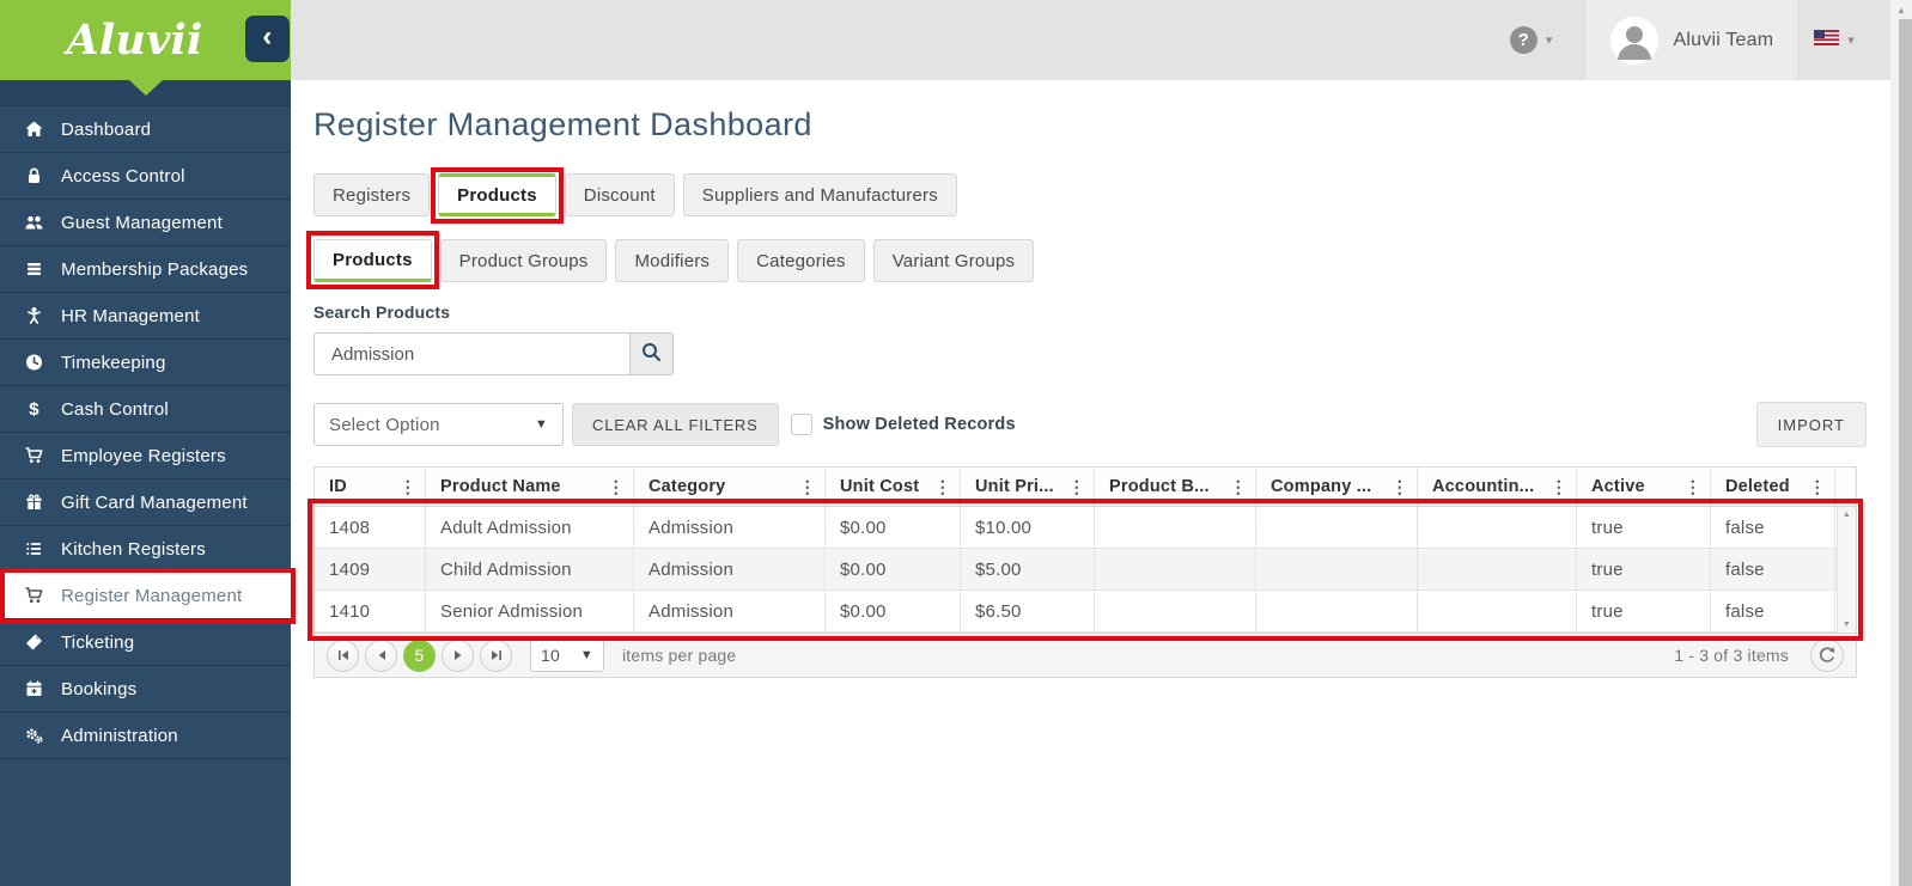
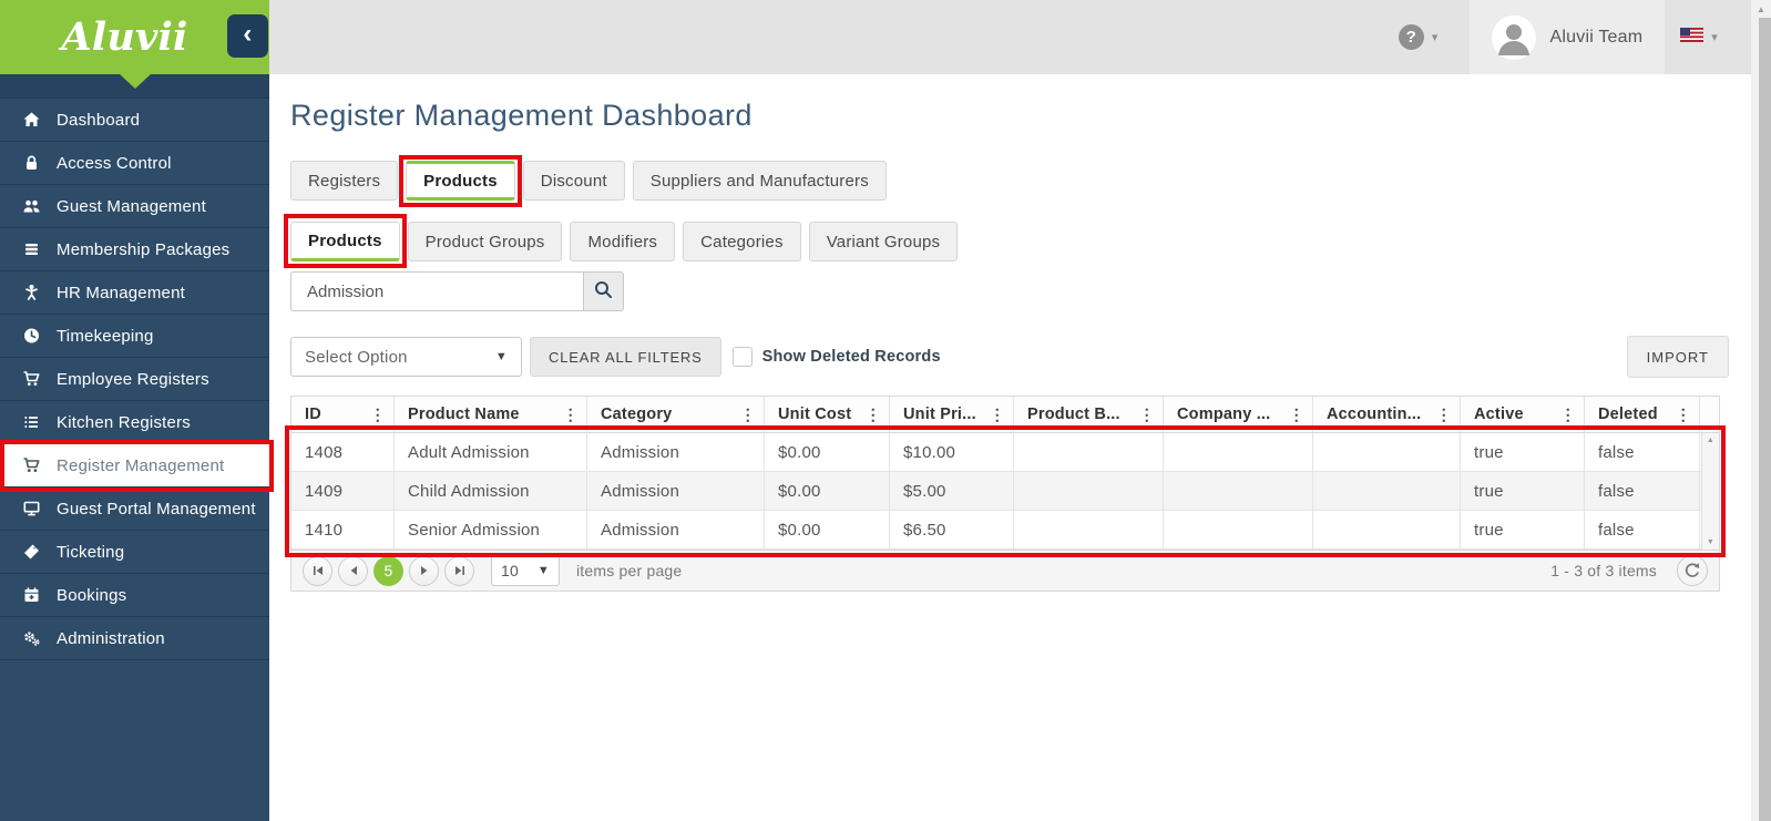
  Aluvii
  ‹
  Dashboard
  Access Control
  Guest Management
  Membership Packages
  HR Management
  Timekeeping
- $
- Cash Control
  Employee Registers
- Gift Card Management
  Kitchen Registers
  Register Management
+ Guest Portal Management
  Ticketing
  Bookings
  Administration
  ?
  ▾
  Aluvii Team
  ▾
  Register Management Dashboard
  Registers
  Products
  Discount
  Suppliers and Manufacturers
  Products
  Product Groups
  Modifiers
  Categories
  Variant Groups
- Search Products
  Admission
  Select Option
  ▼
  CLEAR ALL FILTERS
  Show Deleted Records
  IMPORT
  ID
  ⋮
  Product Name
  ⋮
  Category
  ⋮
  Unit Cost
  ⋮
  Unit Pri...
  ⋮
  Product B...
  ⋮
  Company ...
  ⋮
  Accountin...
  ⋮
  Active
  ⋮
  Deleted
  ⋮
  1408
  Adult Admission
  Admission
  $0.00
  $10.00
  true
  false
  1409
  Child Admission
  Admission
  $0.00
  $5.00
  true
  false
  1410
  Senior Admission
  Admission
  $0.00
  $6.50
  true
  false
  5
  10
  ▼
  items per page
  1 - 3 of 3 items
  ▲
